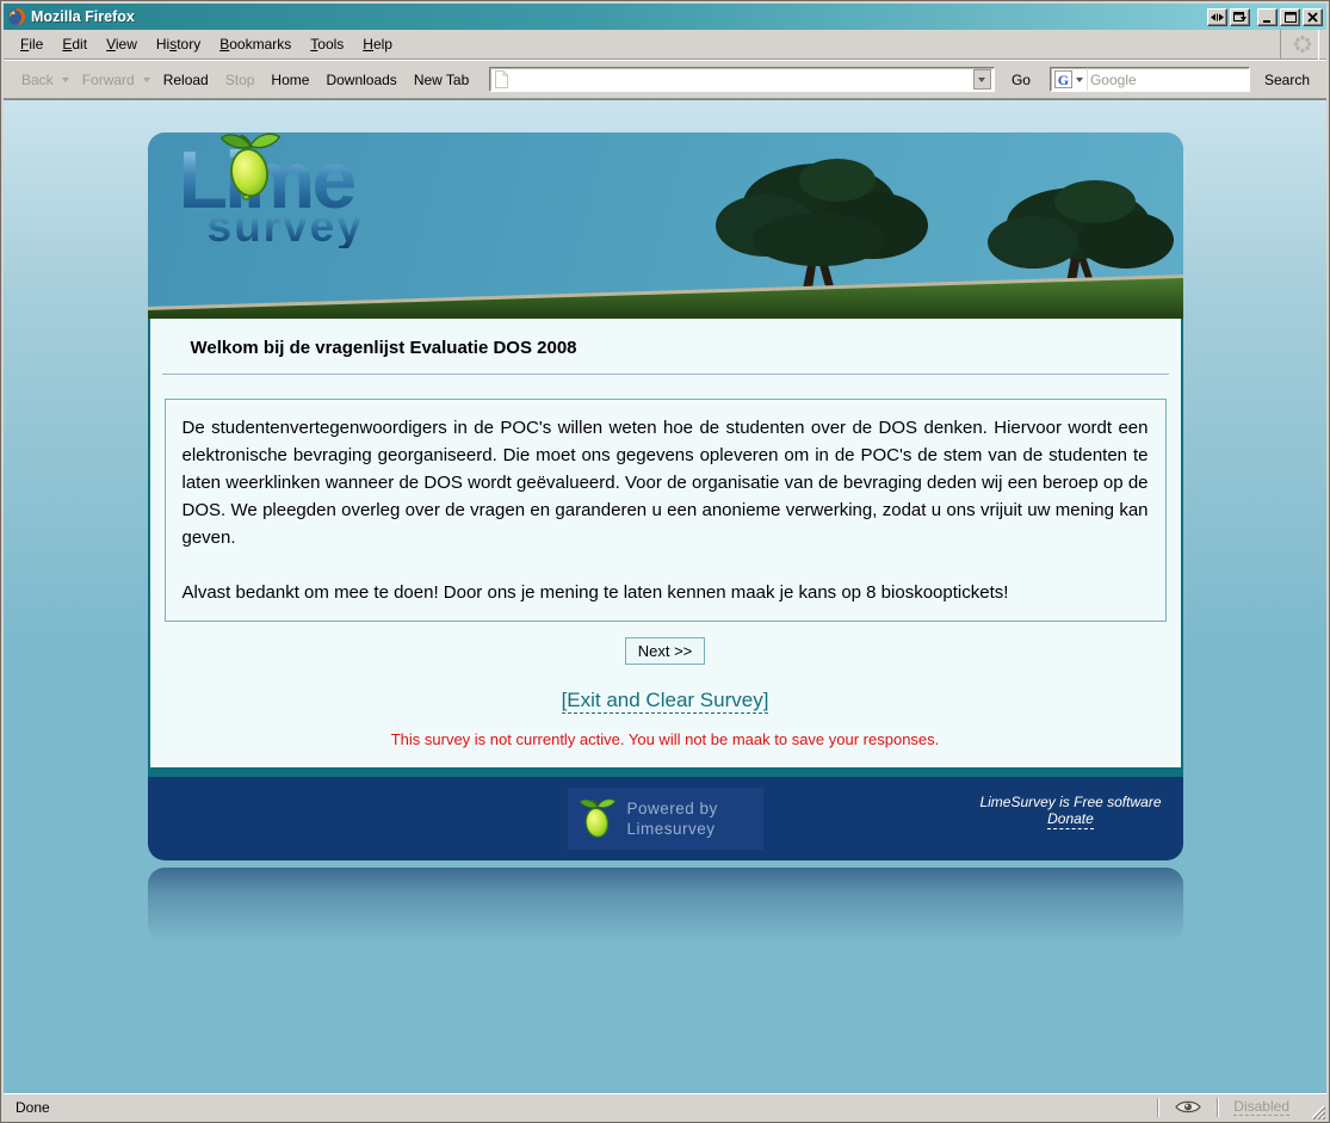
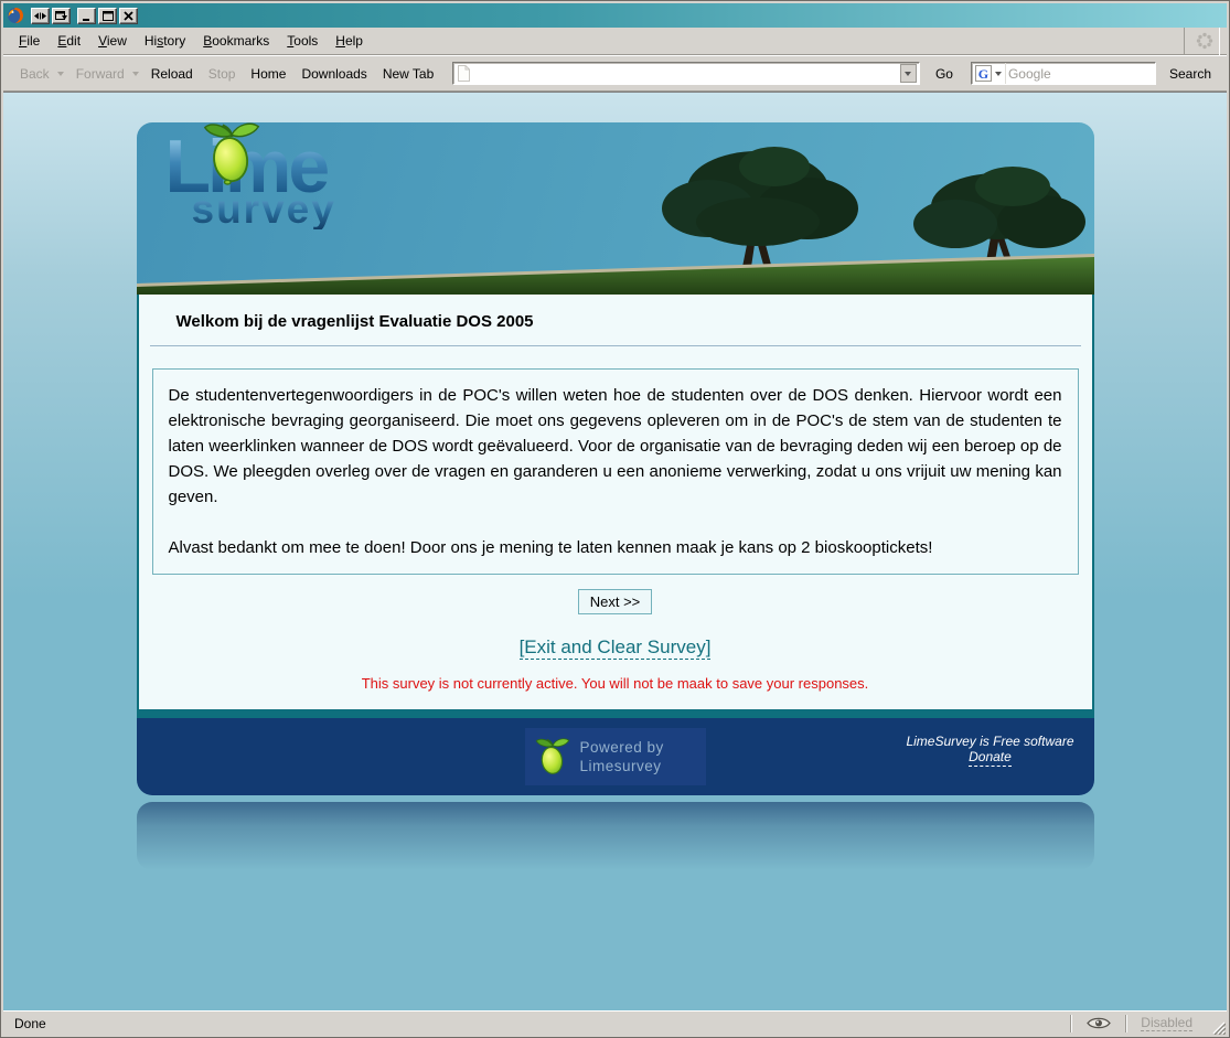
- Mozilla Firefox
  File
  Edit
  View
  History
  Bookmarks
  Tools
  Help
  Back
  Forward
  Reload
  Stop
  Home
  Downloads
  New Tab
  Go
  G
  Google
  Search
  Lme
  survey
- Welkom bij de vragenlijst Evaluatie DOS 2008
+ Welkom bij de vragenlijst Evaluatie DOS 2005
  De studentenvertegenwoordigers in de POC's willen weten hoe de studenten over de DOS denken. Hiervoor wordt een elektronische bevraging georganiseerd. Die moet ons gegevens opleveren om in de POC's de stem van de studenten te laten weerklinken wanneer de DOS wordt geëvalueerd. Voor de organisatie van de bevraging deden wij een beroep op de DOS. We pleegden overleg over de vragen en garanderen u een anonieme verwerking, zodat u ons vrijuit uw mening kan geven.
- Alvast bedankt om mee te doen! Door ons je mening te laten kennen maak je kans op 8 bioskooptickets!
+ Alvast bedankt om mee te doen! Door ons je mening te laten kennen maak je kans op 2 bioskooptickets!
  Next >>
  [Exit and Clear Survey]
  This survey is not currently active. You will not be maak to save your responses.
  Powered by
  Limesurvey
  LimeSurvey is Free software
  Donate
  Done
  Disabled
